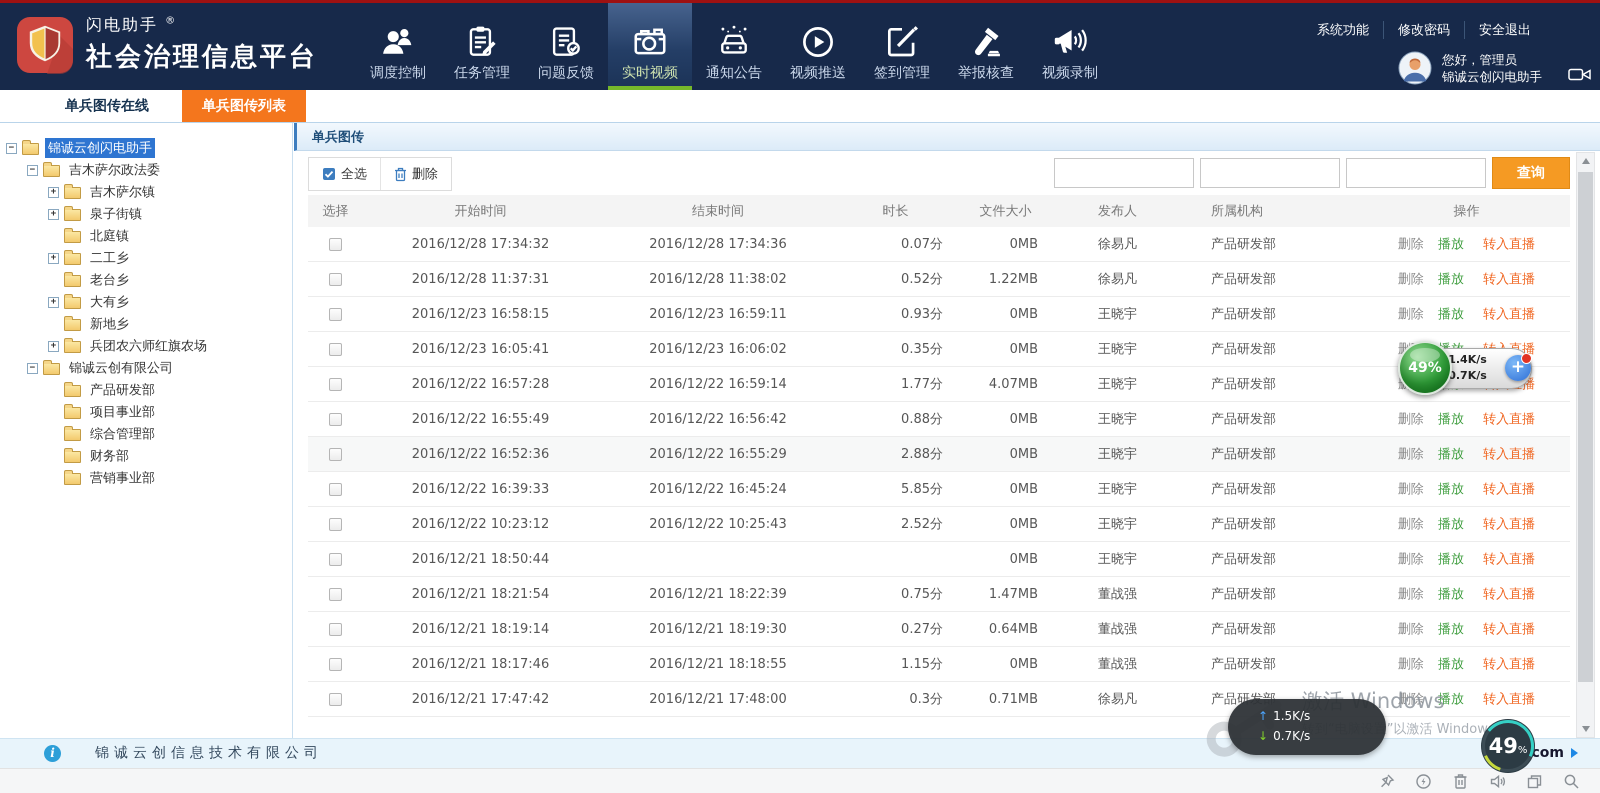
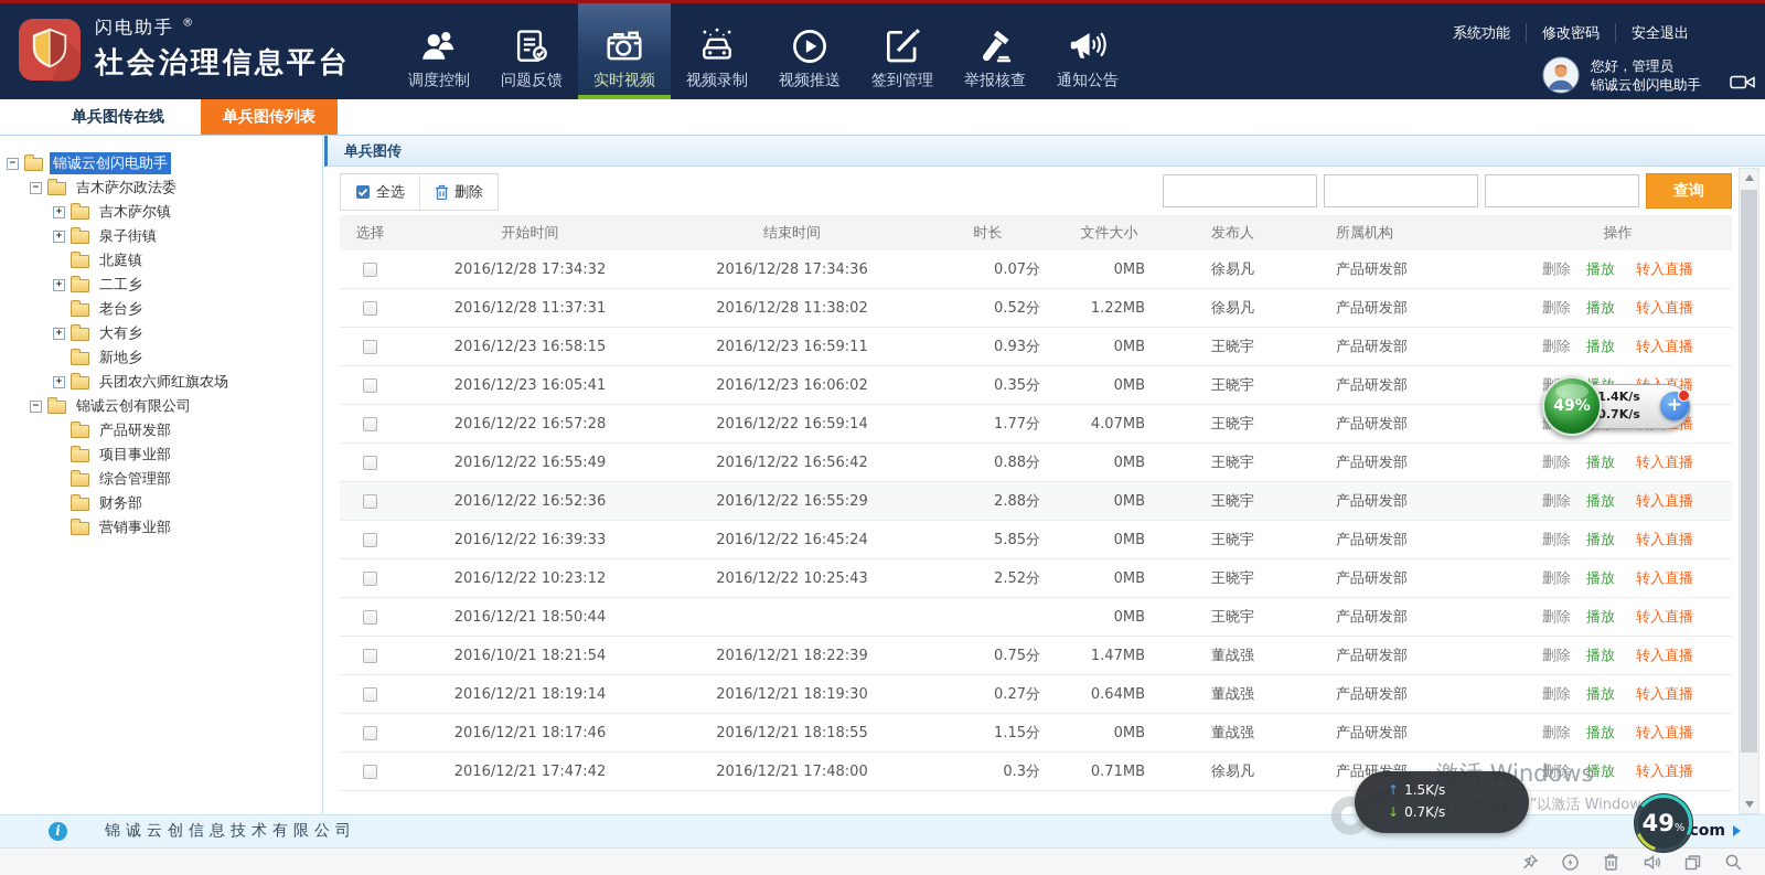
  闪电助手 ®
  社会治理信息平台
  调度控制
- 任务管理
  问题反馈
  实时视频
- 通知公告
+ 视频录制
  视频推送
  签到管理
  举报核查
- 视频录制
+ 通知公告
  系统功能
  修改密码
  安全退出
  您好，管理员
  锦诚云创闪电助手
  单兵图传在线
  单兵图传列表
  锦诚云创闪电助手
  吉木萨尔政法委
  吉木萨尔镇
  泉子街镇
  北庭镇
  二工乡
  老台乡
  大有乡
  新地乡
  兵团农六师红旗农场
  锦诚云创有限公司
  产品研发部
  项目事业部
  综合管理部
  财务部
  营销事业部
  单兵图传
  全选
  删除
  查询
  选择
  开始时间
  结束时间
  时长
  文件大小
  发布人
  所属机构
  操作
  2016/12/28 17:34:32
  2016/12/28 17:34:36
  0.07分
  0MB
  徐易凡
  产品研发部
  删除 播放 转入直播
  2016/12/28 11:37:31
  2016/12/28 11:38:02
  0.52分
  1.22MB
  徐易凡
  产品研发部
  删除 播放 转入直播
  2016/12/23 16:58:15
  2016/12/23 16:59:11
  0.93分
  0MB
  王晓宇
  产品研发部
  删除 播放 转入直播
  2016/12/23 16:05:41
  2016/12/23 16:06:02
  0.35分
  0MB
  王晓宇
  产品研发部
  2016/12/22 16:57:28
  2016/12/22 16:59:14
  1.77分
  4.07MB
  王晓宇
  产品研发部
  2016/12/22 16:55:49
  2016/12/22 16:56:42
  0.88分
  0MB
  王晓宇
  产品研发部
  删除 播放 转入直播
  2016/12/22 16:52:36
  2016/12/22 16:55:29
  2.88分
  0MB
  王晓宇
  产品研发部
  删除 播放 转入直播
  2016/12/22 16:39:33
  2016/12/22 16:45:24
  5.85分
  0MB
  王晓宇
  产品研发部
  删除 播放 转入直播
  2016/12/22 10:23:12
  2016/12/22 10:25:43
  2.52分
  0MB
  王晓宇
  产品研发部
  删除 播放 转入直播
  2016/12/21 18:50:44
  0MB
  王晓宇
  产品研发部
  删除 播放 转入直播
- 2016/12/21 18:21:54
+ 2016/10/21 18:21:54
  2016/12/21 18:22:39
  0.75分
  1.47MB
  董战强
  产品研发部
  删除 播放 转入直播
  2016/12/21 18:19:14
  2016/12/21 18:19:30
  0.27分
  0.64MB
  董战强
  产品研发部
  删除 播放 转入直播
  2016/12/21 18:17:46
  2016/12/21 18:18:55
  1.15分
  0MB
  董战强
  产品研发部
  删除 播放 转入直播
  2016/12/21 17:47:42
  2016/12/21 17:48:00
  0.3分
  0.71MB
  徐易凡
  删除 播放 转入直播
  i
  锦诚云创信息技术有限公司
  1.4K/s
  0.7K/s
  +
  49%
  ↑ 1.5K/s
  ↓ 0.7K/s
  49
  %
